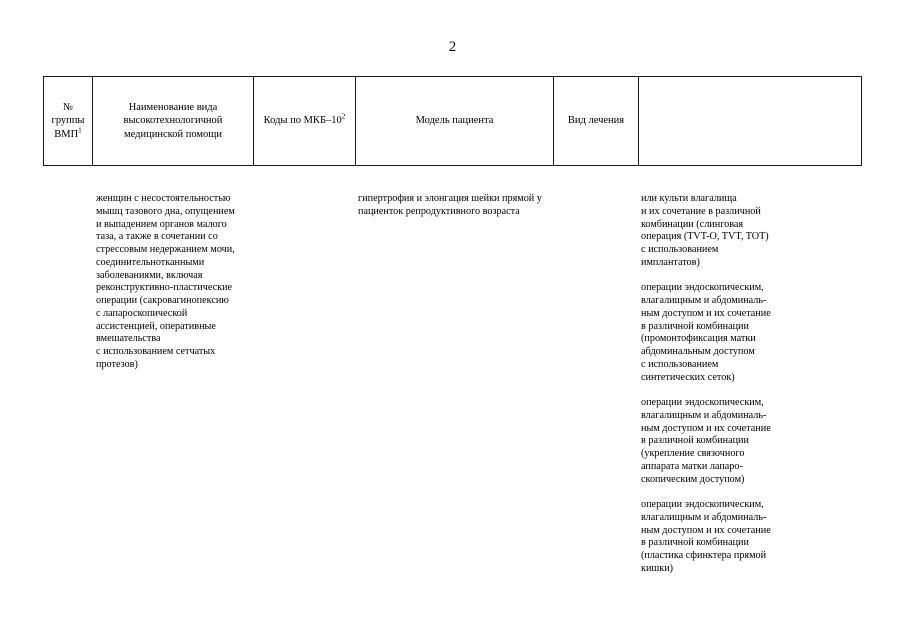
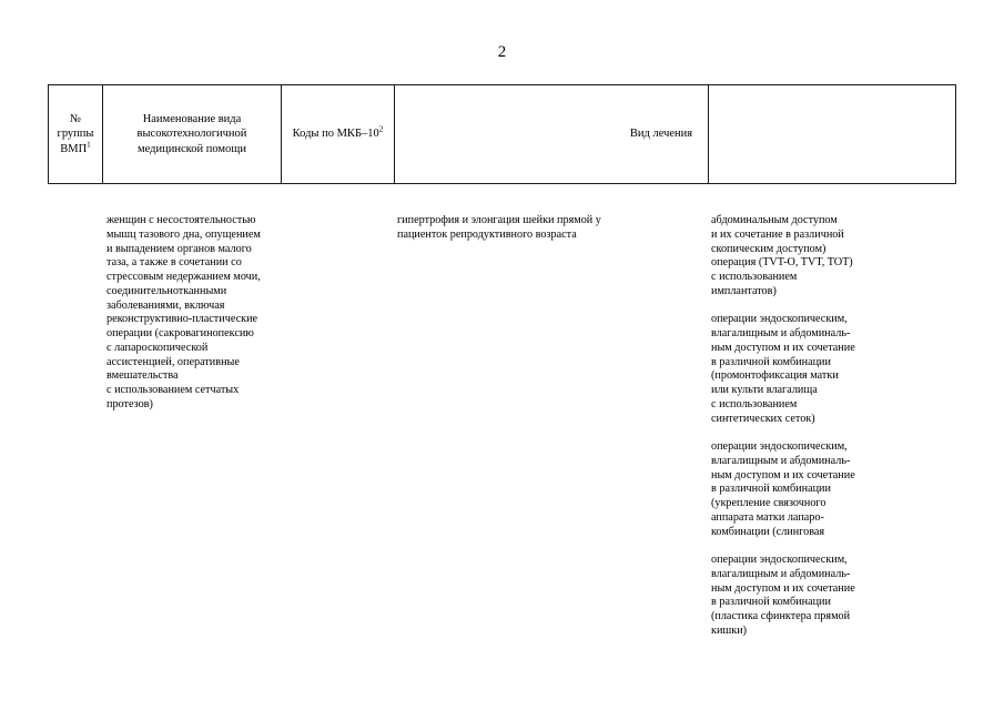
  2
  № группы ВМП1
  Наименование вида высокотехнологичной медицинской помощи
  Коды по МКБ–102
- Модель пациента
  Вид лечения
  женщин с несостоятельностью
  мышц тазового дна, опущением
  и выпадением органов малого
  таза, а также в сочетании со
  стрессовым недержанием мочи,
  соединительнотканными
  заболеваниями, включая
  реконструктивно-пластические
  операции (сакровагинопексию
  с лапароскопической
  ассистенцией, оперативные
  вмешательства
  с использованием сетчатых
  протезов)
  гипертрофия и элонгация шейки прямой у
  пациенток репродуктивного возраста
- или культи влагалища
+ абдоминальным доступом
  и их сочетание в различной
- комбинации (слинговая
+ скопическим доступом)
  операция (TVT-O, TVT, TOT)
  с использованием
  имплантатов)
  операции эндоскопическим,
  влагалищным и абдоминаль-
  ным доступом и их сочетание
  в различной комбинации
  (промонтофиксация матки
- абдоминальным доступом
+ или культи влагалища
  с использованием
  синтетических сеток)
  операции эндоскопическим,
  влагалищным и абдоминаль-
  ным доступом и их сочетание
  в различной комбинации
  (укрепление связочного
  аппарата матки лапаро-
- скопическим доступом)
+ комбинации (слинговая
  операции эндоскопическим,
  влагалищным и абдоминаль-
  ным доступом и их сочетание
  в различной комбинации
  (пластика сфинктера прямой
  кишки)
